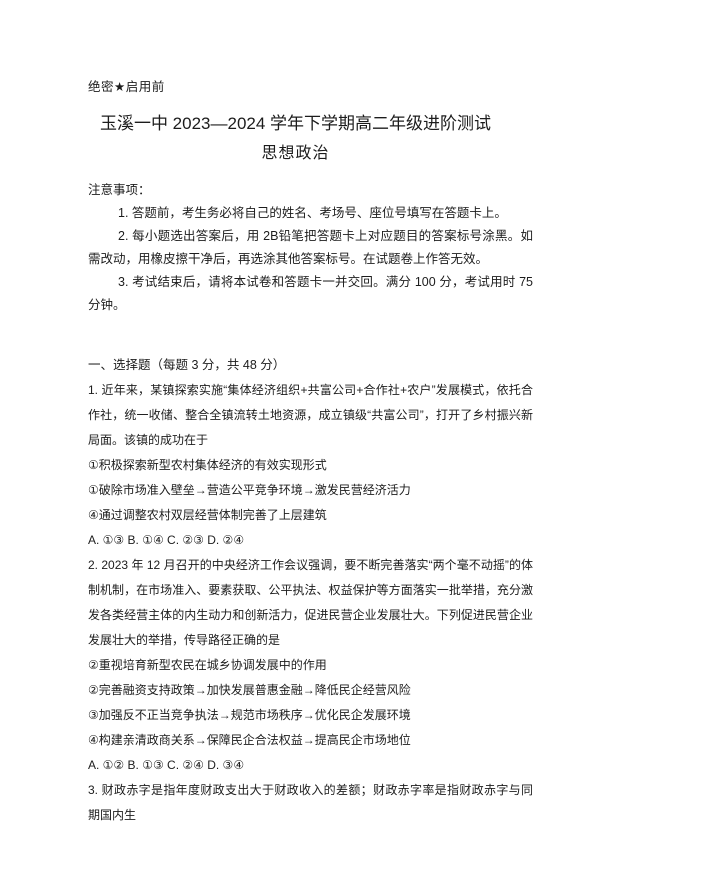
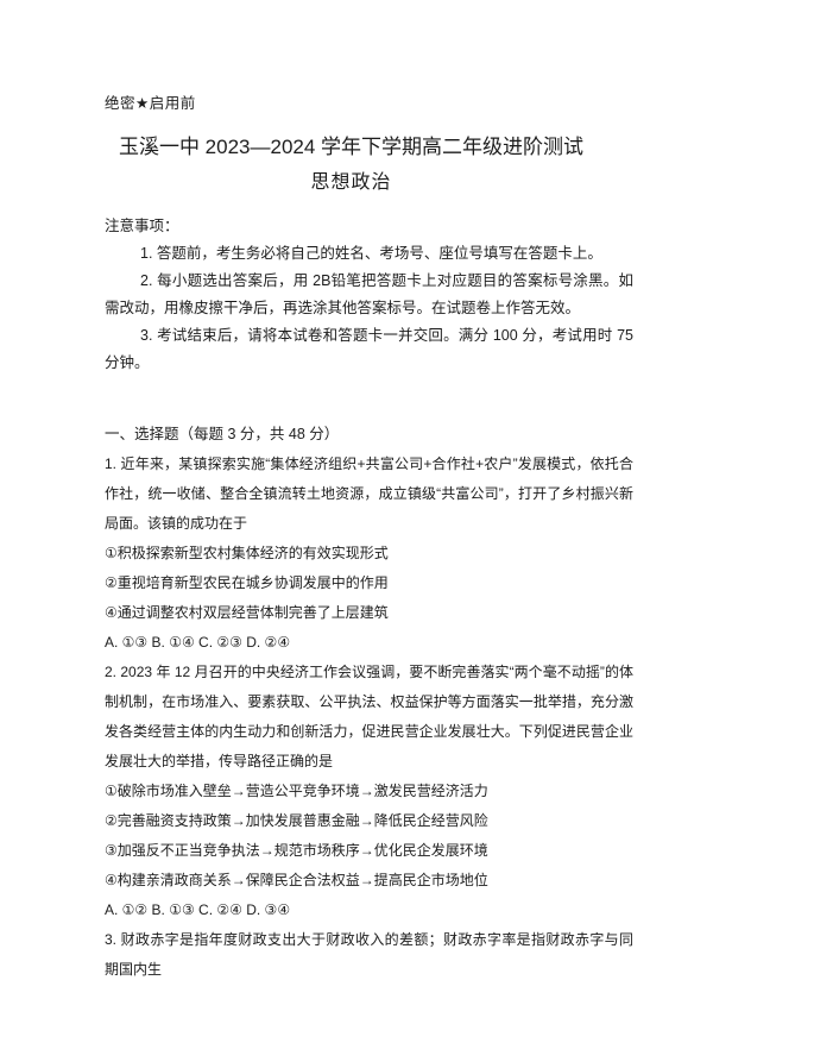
  绝密★启用前
  玉溪一中 2023—2024 学年下学期高二年级进阶测试
  思想政治
  注意事项：
  1. 答题前，考生务必将自己的姓名、考场号、座位号填写在答题卡上。
  2. 每小题选出答案后，用 2B铅笔把答题卡上对应题目的答案标号涂黑。如需改动，用橡皮擦干净后，再选涂其他答案标号。在试题卷上作答无效。
  3. 考试结束后，请将本试卷和答题卡一并交回。满分 100 分，考试用时 75 分钟。
  一、选择题（每题 3 分，共 48 分）
  1. 近年来，某镇探索实施“集体经济组织+共富公司+合作社+农户”发展模式，依托合作社，统一收储、整合全镇流转土地资源，成立镇级“共富公司”，打开了乡村振兴新局面。该镇的成功在于
  ①积极探索新型农村集体经济的有效实现形式
- ①破除市场准入壁垒→营造公平竞争环境→激发民营经济活力
+ ②重视培育新型农民在城乡协调发展中的作用
  ④通过调整农村双层经营体制完善了上层建筑
  A. ①③ B. ①④ C. ②③ D. ②④
  2. 2023 年 12 月召开的中央经济工作会议强调，要不断完善落实“两个毫不动摇”的体制机制，在市场准入、要素获取、公平执法、权益保护等方面落实一批举措，充分激发各类经营主体的内生动力和创新活力，促进民营企业发展壮大。下列促进民营企业发展壮大的举措，传导路径正确的是
- ②重视培育新型农民在城乡协调发展中的作用
+ ①破除市场准入壁垒→营造公平竞争环境→激发民营经济活力
  ②完善融资支持政策→加快发展普惠金融→降低民企经营风险
  ③加强反不正当竞争执法→规范市场秩序→优化民企发展环境
  ④构建亲清政商关系→保障民企合法权益→提高民企市场地位
  A. ①② B. ①③ C. ②④ D. ③④
  3. 财政赤字是指年度财政支出大于财政收入的差额；财政赤字率是指财政赤字与同期国内生
